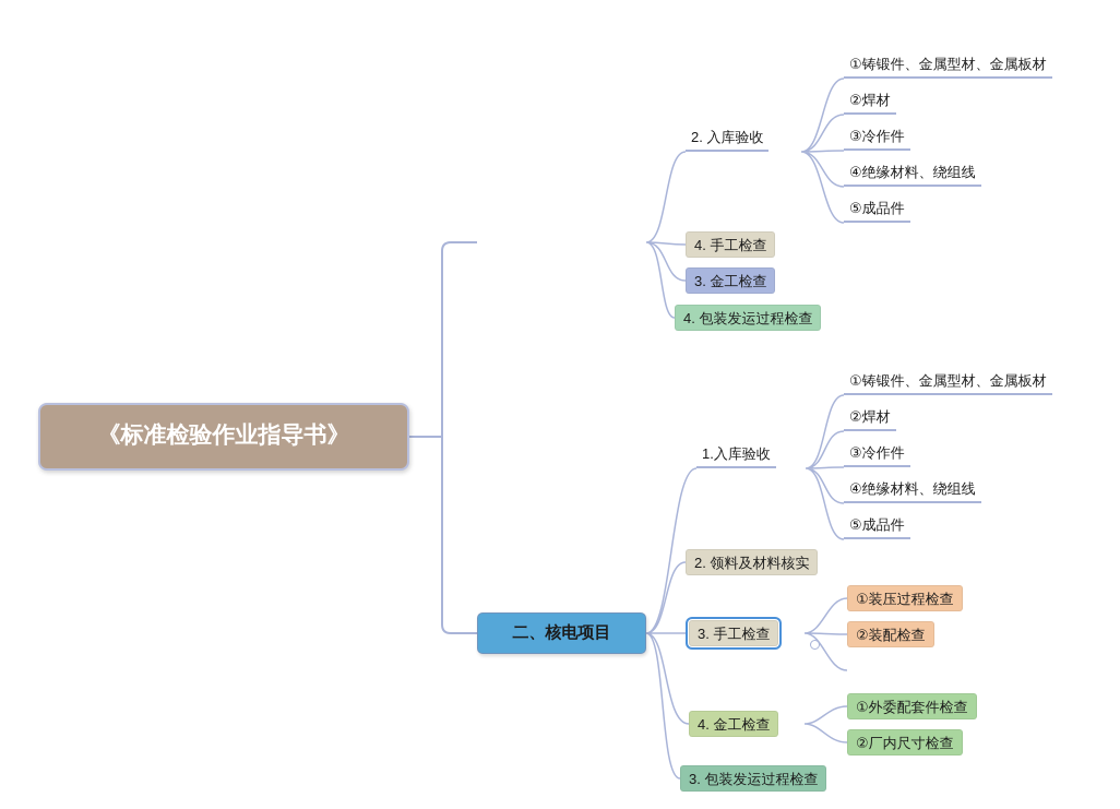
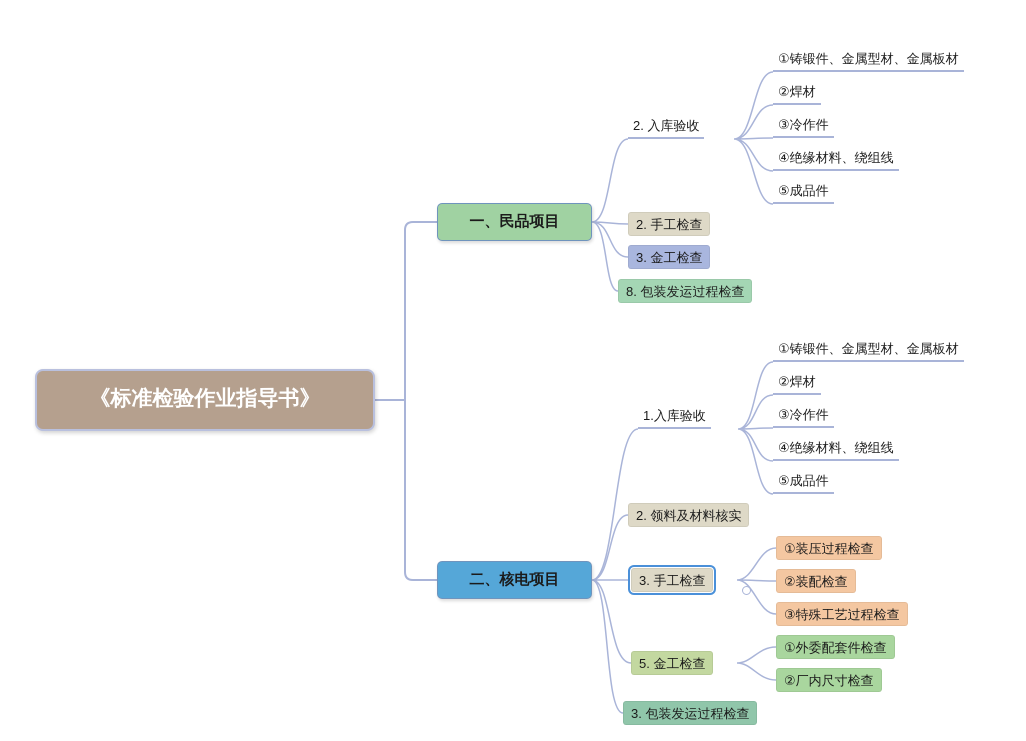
  《标准检验作业指导书》
+ 一、民品项目
  2. 入库验收
  ①铸锻件、金属型材、金属板材
  ②焊材
  ③冷作件
  ④绝缘材料、绕组线
  ⑤成品件
- 4. 手工检查
+ 2. 手工检查
  3. 金工检查
- 4. 包装发运过程检查
+ 8. 包装发运过程检查
  二、核电项目
  1.入库验收
  ①铸锻件、金属型材、金属板材
  ②焊材
  ③冷作件
  ④绝缘材料、绕组线
  ⑤成品件
  2. 领料及材料核实
  3. 手工检查
  ①装压过程检查
  ②装配检查
+ ③特殊工艺过程检查
- 4. 金工检查
+ 5. 金工检查
  ①外委配套件检查
  ②厂内尺寸检查
  3. 包装发运过程检查
